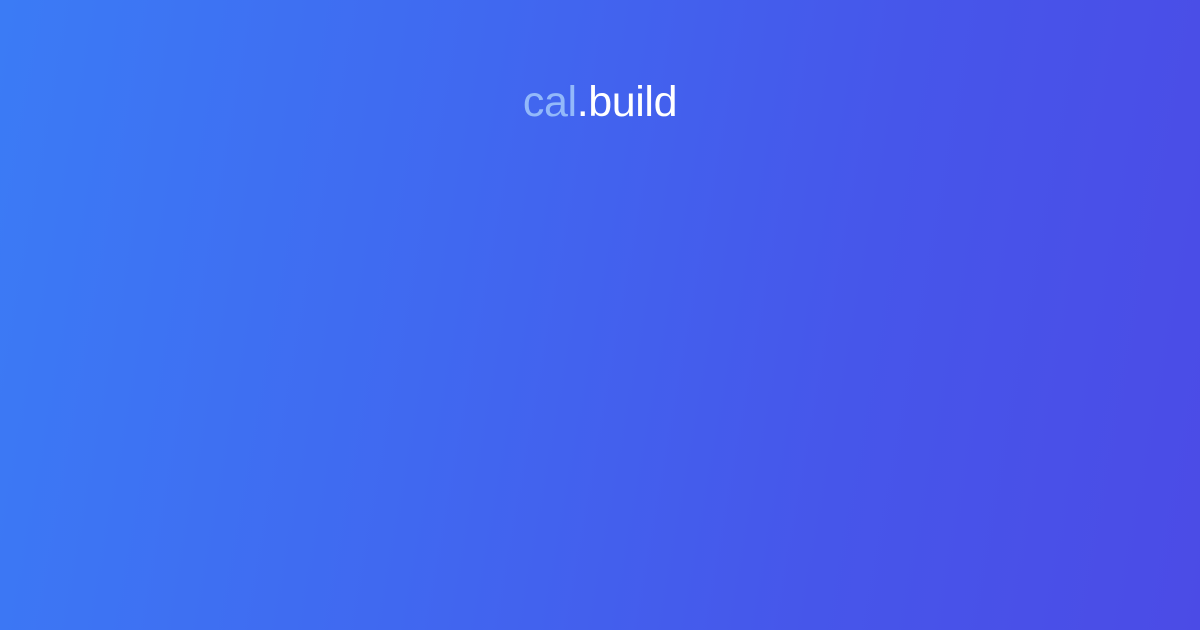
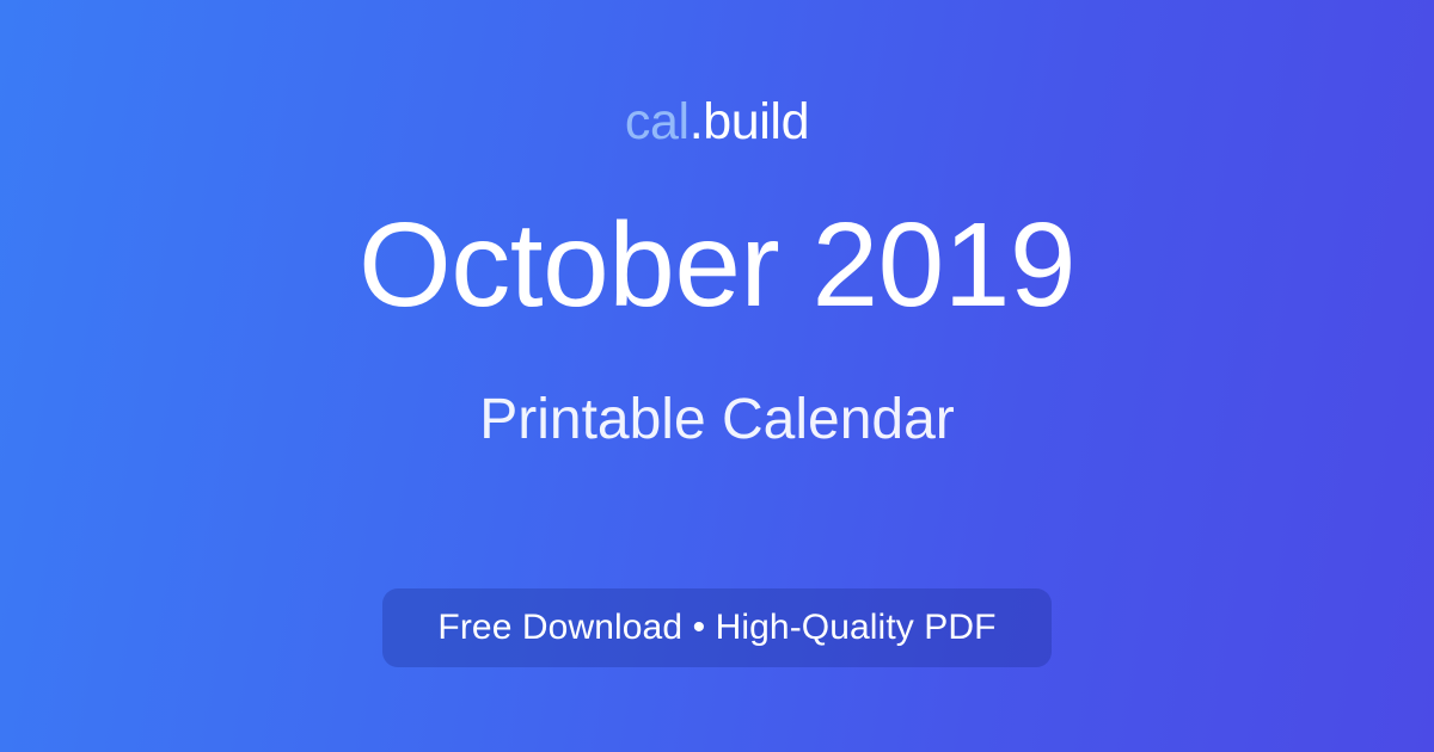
  cal.build
+ October 2019
+ Printable Calendar
+ Free Download • High-Quality PDF
